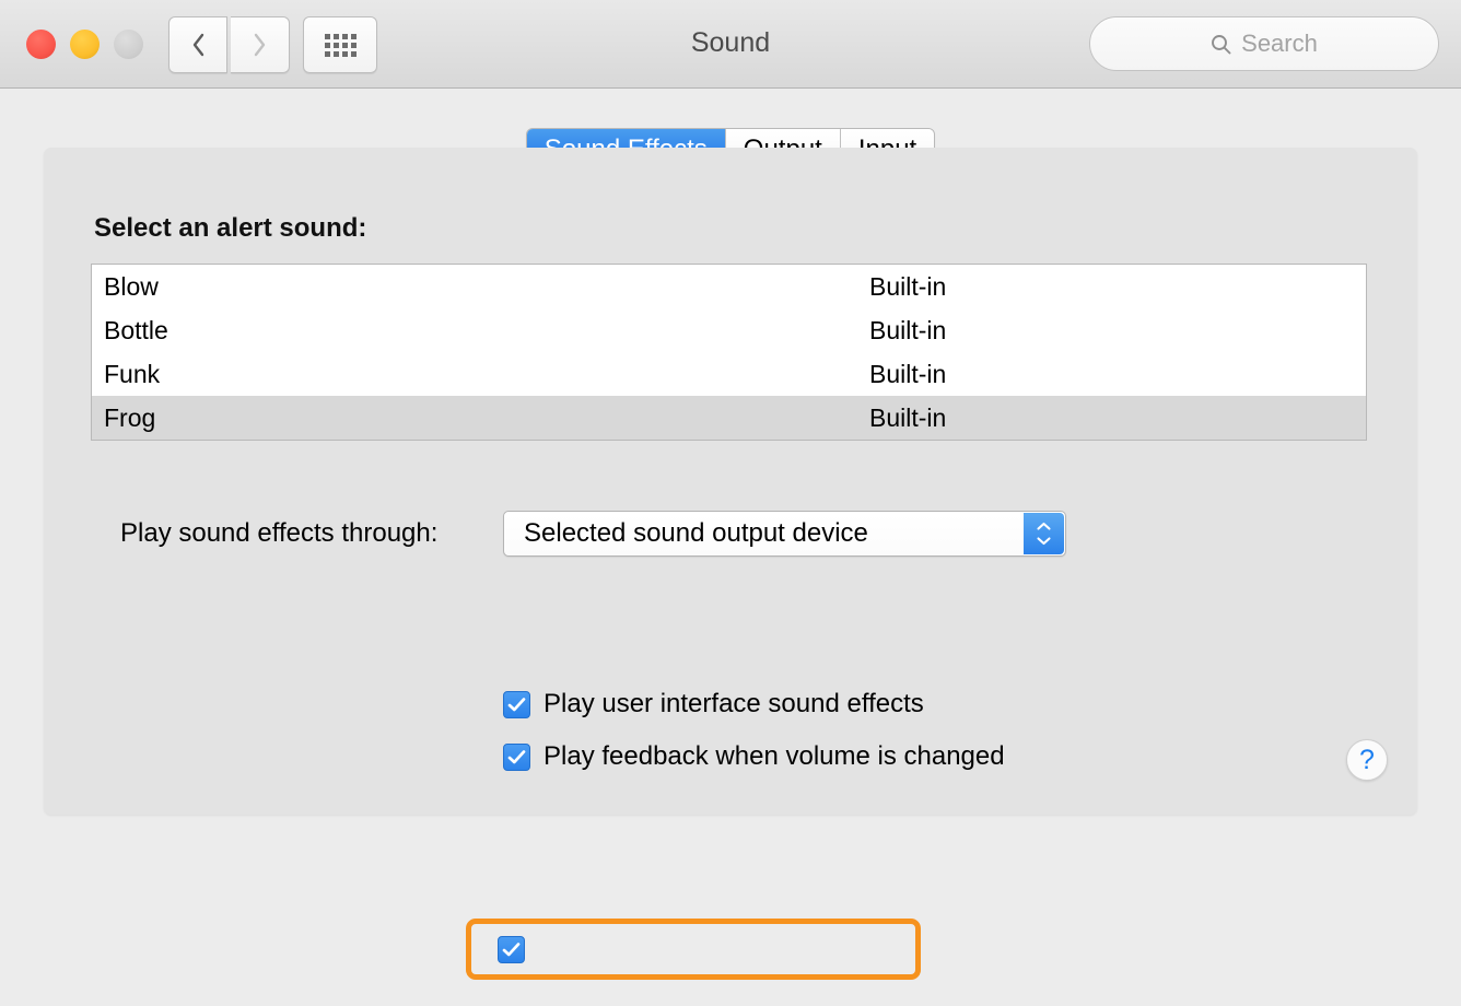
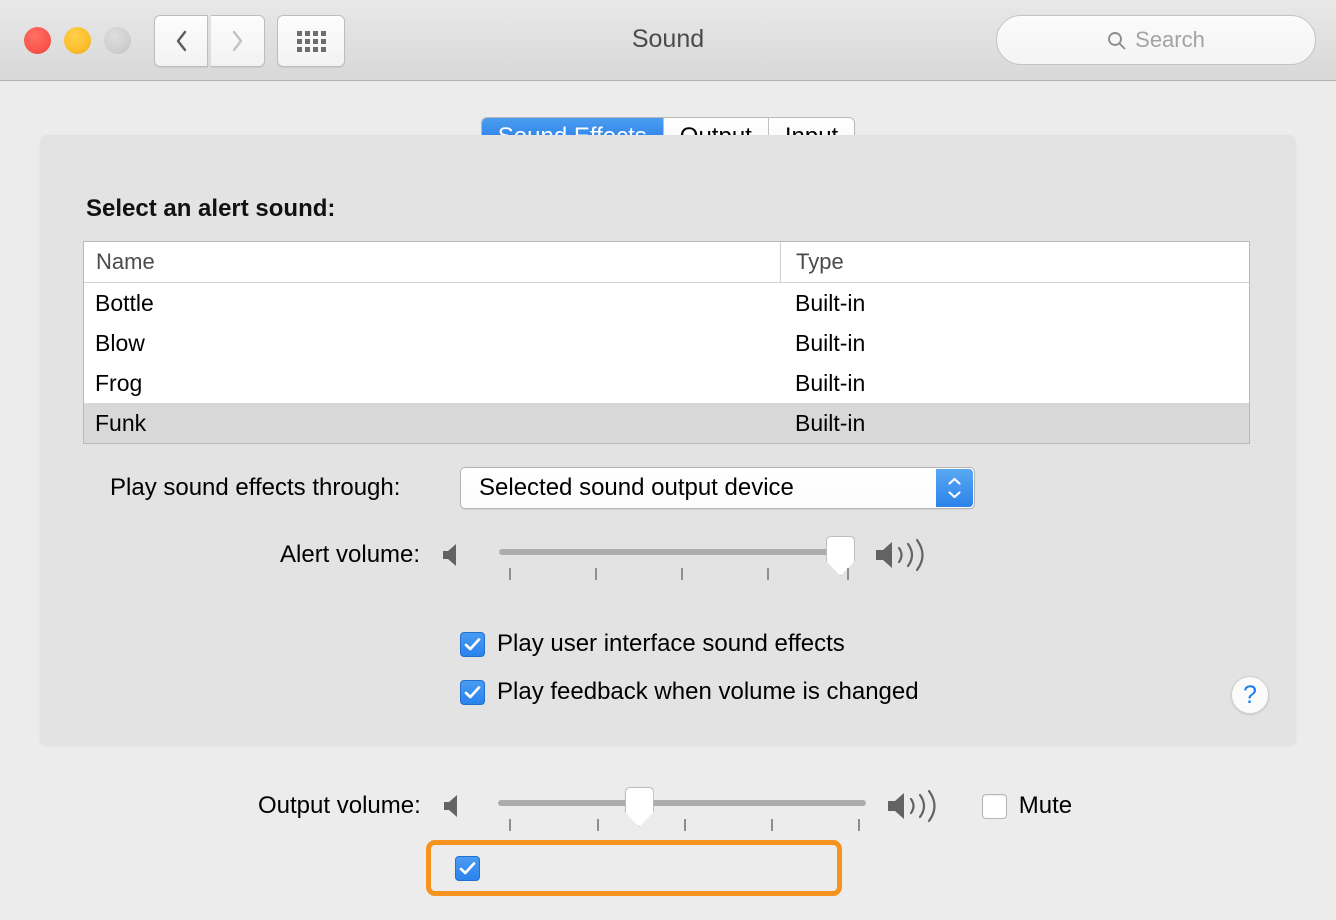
  Sound
  Search
  Select an alert sound:
+ Name
+ Type
- Blow
+ Bottle
  Built-in
- Bottle
+ Blow
  Built-in
- Funk
+ Frog
  Built-in
- Frog
+ Funk
  Built-in
  Play sound effects through:
  Selected sound output device
+ Alert volume:
  Play user interface sound effects
  Play feedback when volume is changed
  ?
+ Output volume:
+ Mute
